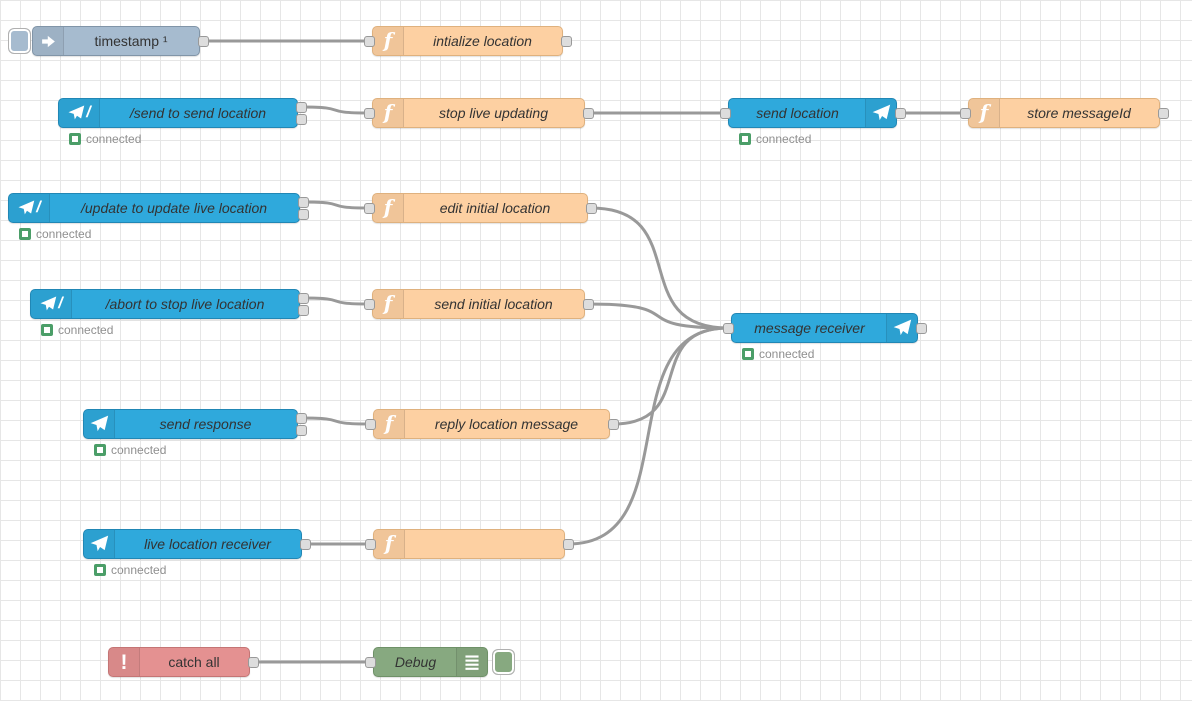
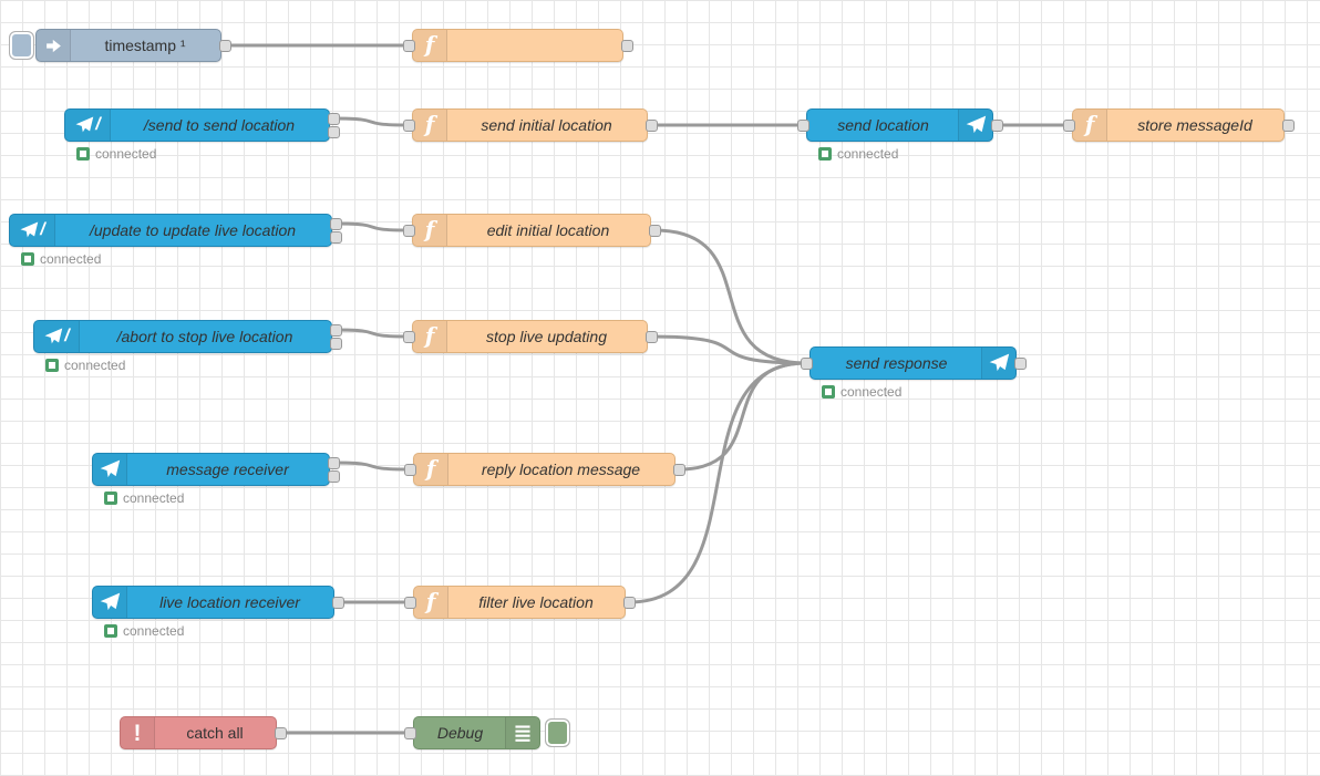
  timestamp ¹
  f
- intialize location
  /
  /send to send location
  connected
  f
- stop live updating
+ send initial location
  send location
  connected
  f
  store messageId
  /
  /update to update live location
  connected
  f
  edit initial location
  /
  /abort to stop live location
  connected
  f
- send initial location
+ stop live updating
- message receiver
+ send response
  connected
- send response
+ message receiver
  connected
  f
  reply location message
  live location receiver
  connected
  f
+ filter live location
  !
  catch all
  Debug
